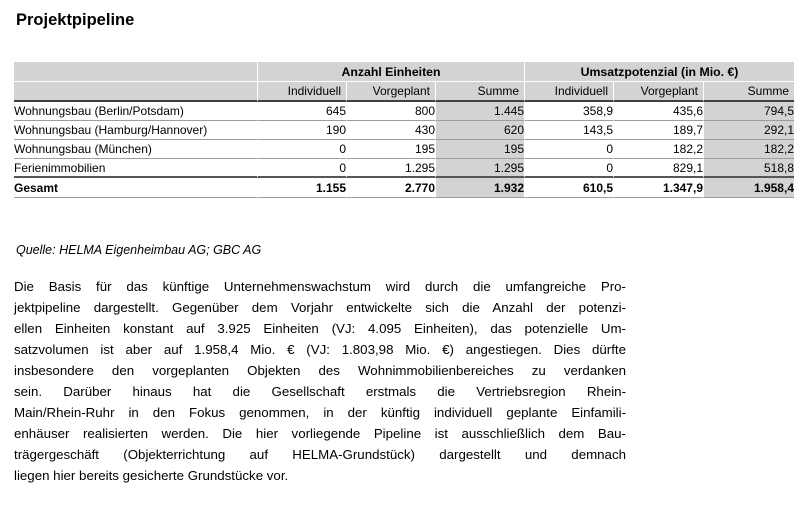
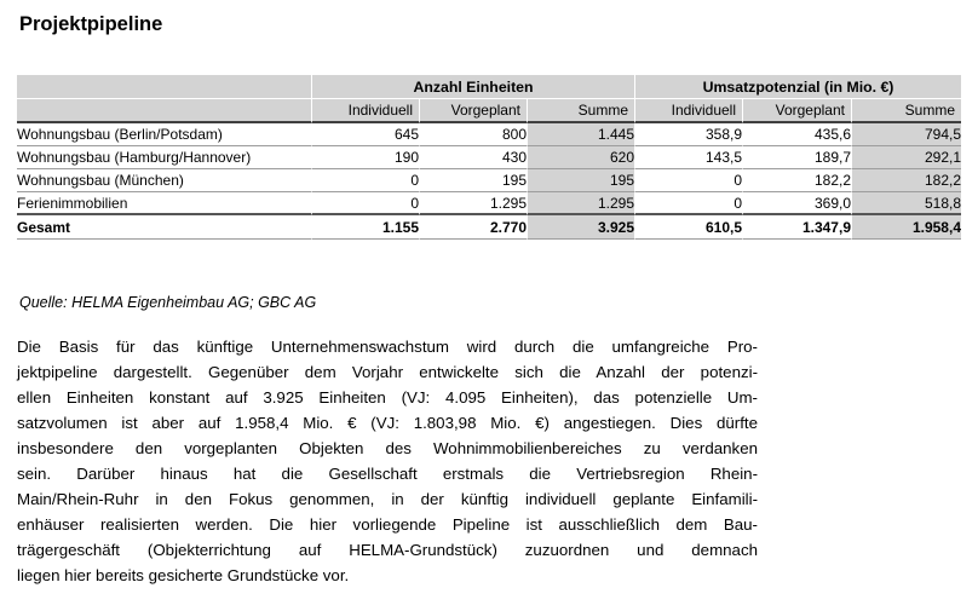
  Projektpipeline
  	Anzahl Einheiten	Umsatzpotenzial (in Mio. €)
  	Individuell	Vorgeplant	Summe	Individuell	Vorgeplant	Summe
  Wohnungsbau (Berlin/Potsdam)	645	800	1.445	358,9	435,6	794,5
  Wohnungsbau (Hamburg/Hannover)	190	430	620	143,5	189,7	292,1
  Wohnungsbau (München)	0	195	195	0	182,2	182,2
- Ferienimmobilien	0	1.295	1.295	0	829,1	518,8
+ Ferienimmobilien	0	1.295	1.295	0	369,0	518,8
- Gesamt	1.155	2.770	1.932	610,5	1.347,9	1.958,4
+ Gesamt	1.155	2.770	3.925	610,5	1.347,9	1.958,4
  Quelle: HELMA Eigenheimbau AG; GBC AG
  Die Basis für das künftige Unternehmenswachstum wird durch die umfangreiche Pro-
  jektpipeline dargestellt. Gegenüber dem Vorjahr entwickelte sich die Anzahl der potenzi-
  ellen Einheiten konstant auf 3.925 Einheiten (VJ: 4.095 Einheiten), das potenzielle Um-
  satzvolumen ist aber auf 1.958,4 Mio. € (VJ: 1.803,98 Mio. €) angestiegen. Dies dürfte
  insbesondere den vorgeplanten Objekten des Wohnimmobilienbereiches zu verdanken
  sein. Darüber hinaus hat die Gesellschaft erstmals die Vertriebsregion Rhein-
  Main/Rhein-Ruhr in den Fokus genommen, in der künftig individuell geplante Einfamili-
  enhäuser realisierten werden. Die hier vorliegende Pipeline ist ausschließlich dem Bau-
- trägergeschäft (Objekterrichtung auf HELMA-Grundstück) dargestellt und demnach
+ trägergeschäft (Objekterrichtung auf HELMA-Grundstück) zuzuordnen und demnach
  liegen hier bereits gesicherte Grundstücke vor.
